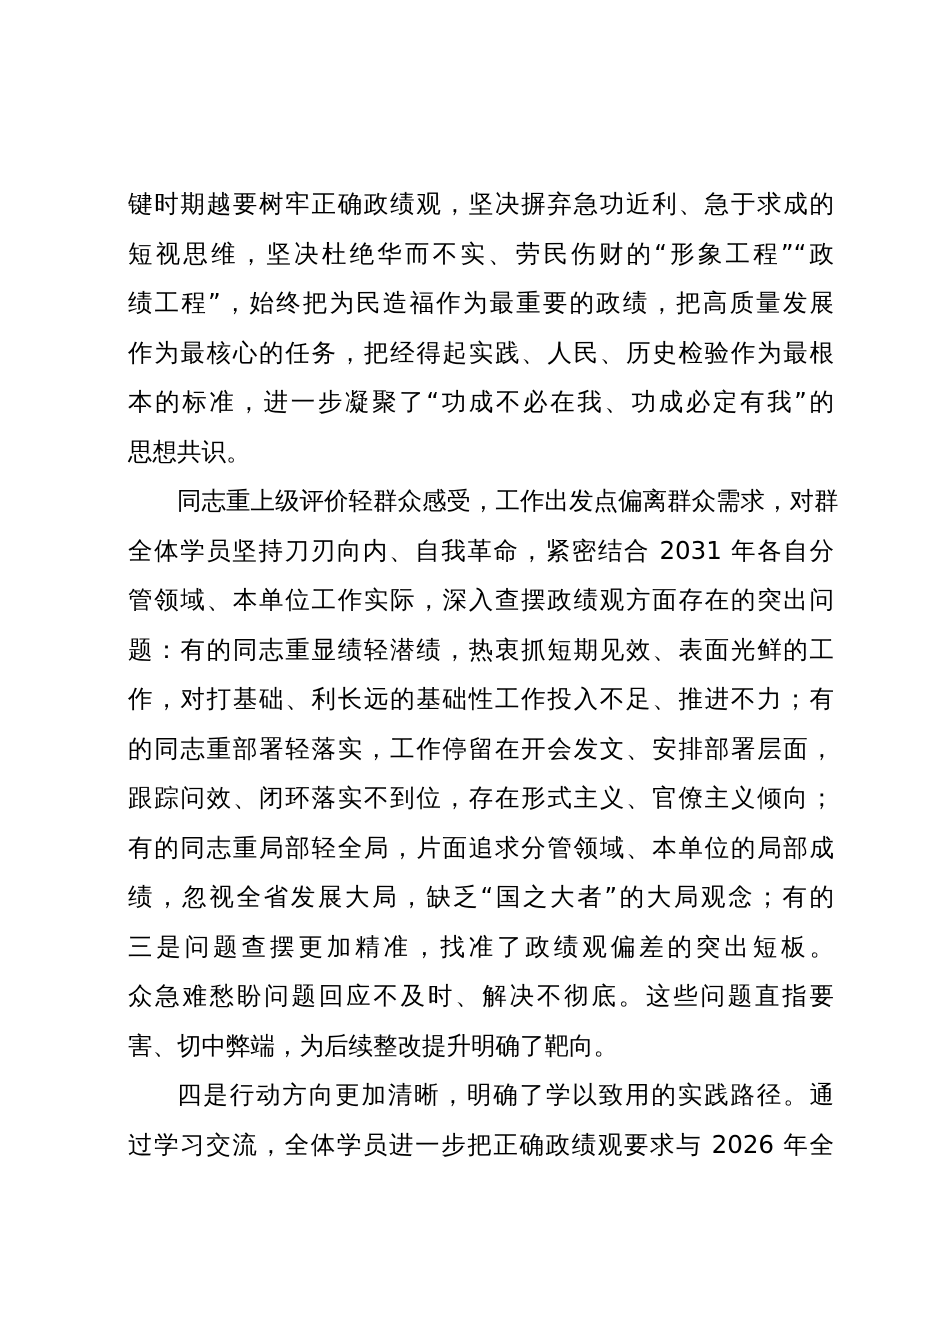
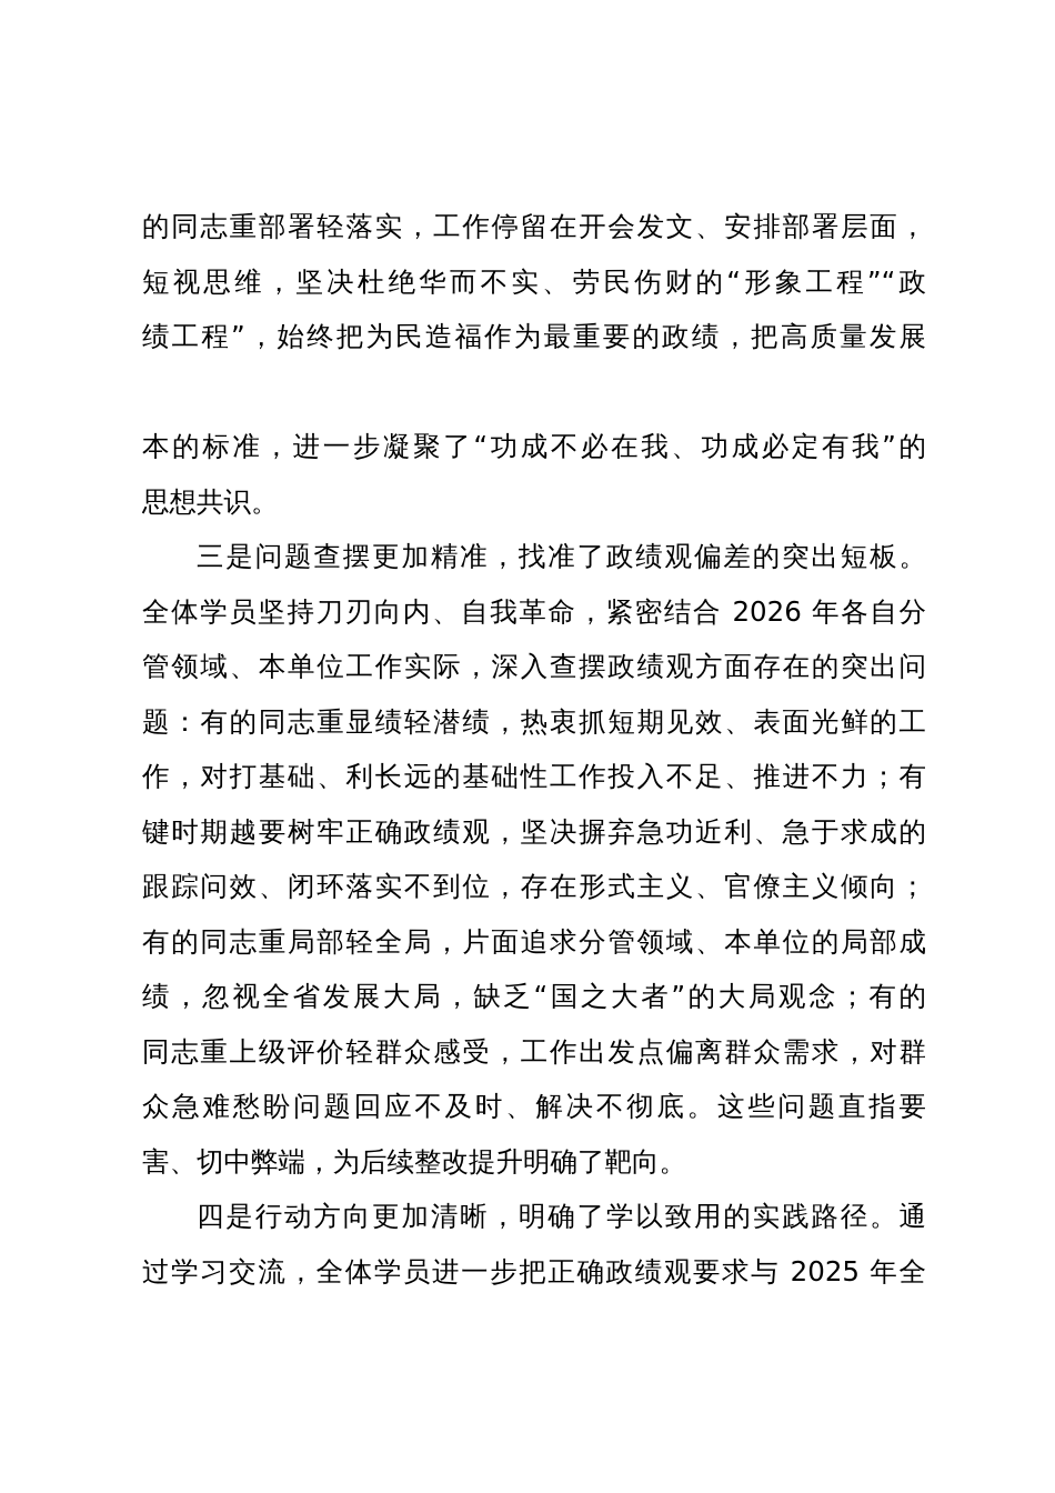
- 键时期越要树牢正确政绩观，坚决摒弃急功近利、急于求成的
+ 的同志重部署轻落实，工作停留在开会发文、安排部署层面，
  短视思维，坚决杜绝华而不实、劳民伤财的“形象工程”“政
  绩工程”，始终把为民造福作为最重要的政绩，把高质量发展
- 作为最核心的任务，把经得起实践、人民、历史检验作为最根
  本的标准，进一步凝聚了“功成不必在我、功成必定有我”的
  思想共识。
- 同志重上级评价轻群众感受，工作出发点偏离群众需求，对群
+ 三是问题查摆更加精准，找准了政绩观偏差的突出短板。
- 全体学员坚持刀刃向内、自我革命，紧密结合 2031 年各自分
+ 全体学员坚持刀刃向内、自我革命，紧密结合 2026 年各自分
  管领域、本单位工作实际，深入查摆政绩观方面存在的突出问
  题：有的同志重显绩轻潜绩，热衷抓短期见效、表面光鲜的工
  作，对打基础、利长远的基础性工作投入不足、推进不力；有
- 的同志重部署轻落实，工作停留在开会发文、安排部署层面，
+ 键时期越要树牢正确政绩观，坚决摒弃急功近利、急于求成的
  跟踪问效、闭环落实不到位，存在形式主义、官僚主义倾向；
  有的同志重局部轻全局，片面追求分管领域、本单位的局部成
  绩，忽视全省发展大局，缺乏“国之大者”的大局观念；有的
- 三是问题查摆更加精准，找准了政绩观偏差的突出短板。
+ 同志重上级评价轻群众感受，工作出发点偏离群众需求，对群
  众急难愁盼问题回应不及时、解决不彻底。这些问题直指要
  害、切中弊端，为后续整改提升明确了靶向。
  四是行动方向更加清晰，明确了学以致用的实践路径。通
- 过学习交流，全体学员进一步把正确政绩观要求与 2026 年全
+ 过学习交流，全体学员进一步把正确政绩观要求与 2025 年全
